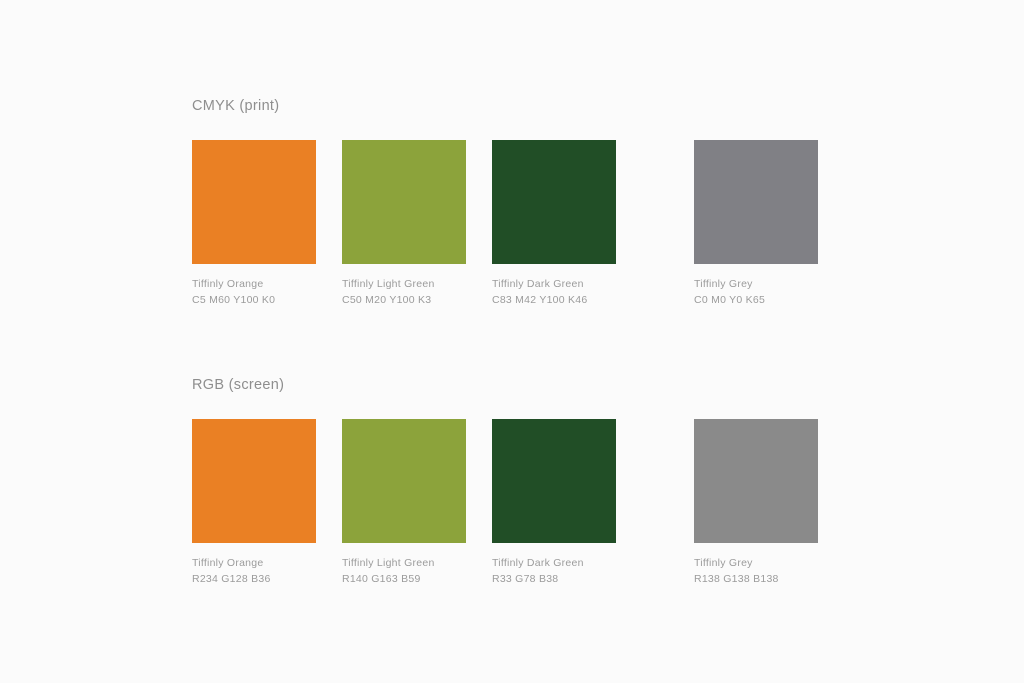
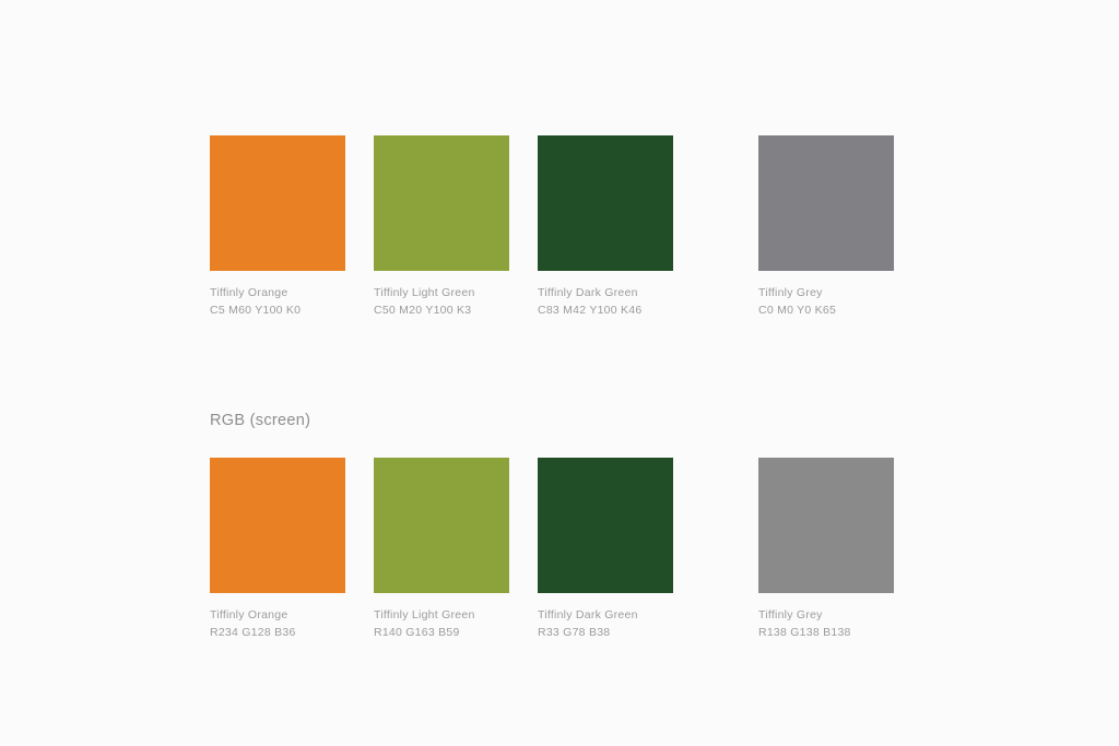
- CMYK (print)
  Tiffinly Orange
  C5 M60 Y100 K0
  Tiffinly Light Green
  C50 M20 Y100 K3
  Tiffinly Dark Green
  C83 M42 Y100 K46
  Tiffinly Grey
  C0 M0 Y0 K65
  RGB (screen)
  Tiffinly Orange
  R234 G128 B36
  Tiffinly Light Green
  R140 G163 B59
  Tiffinly Dark Green
  R33 G78 B38
  Tiffinly Grey
  R138 G138 B138
